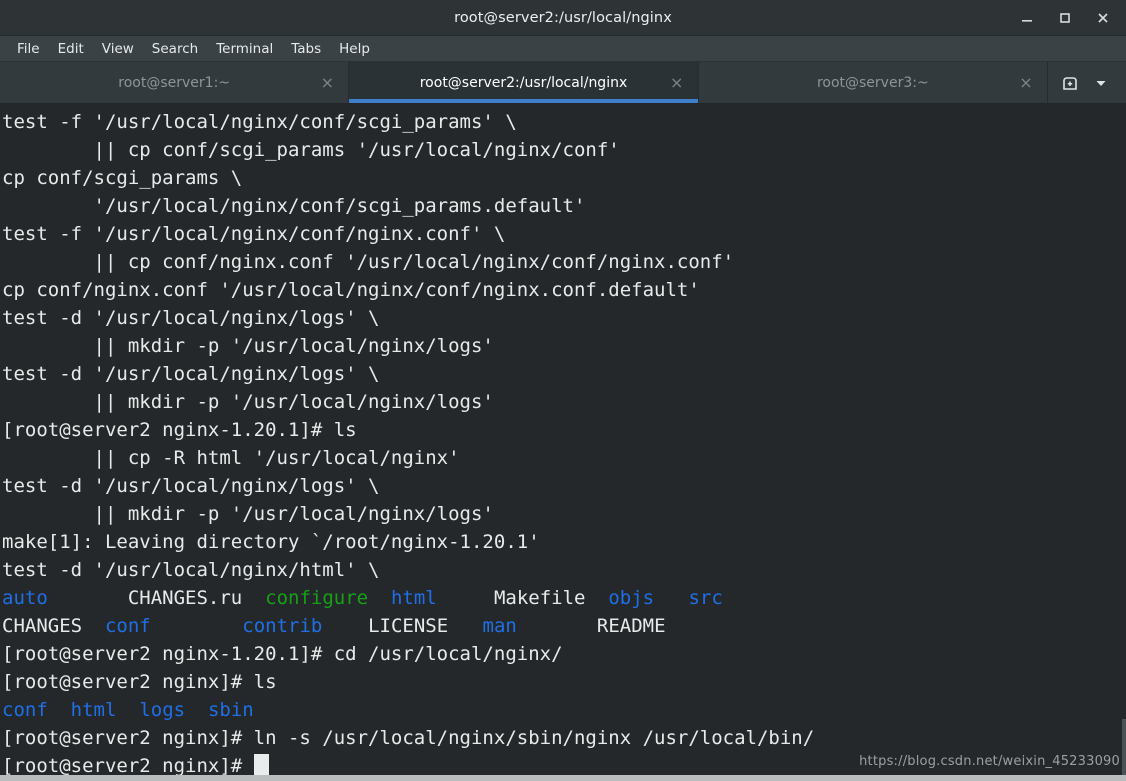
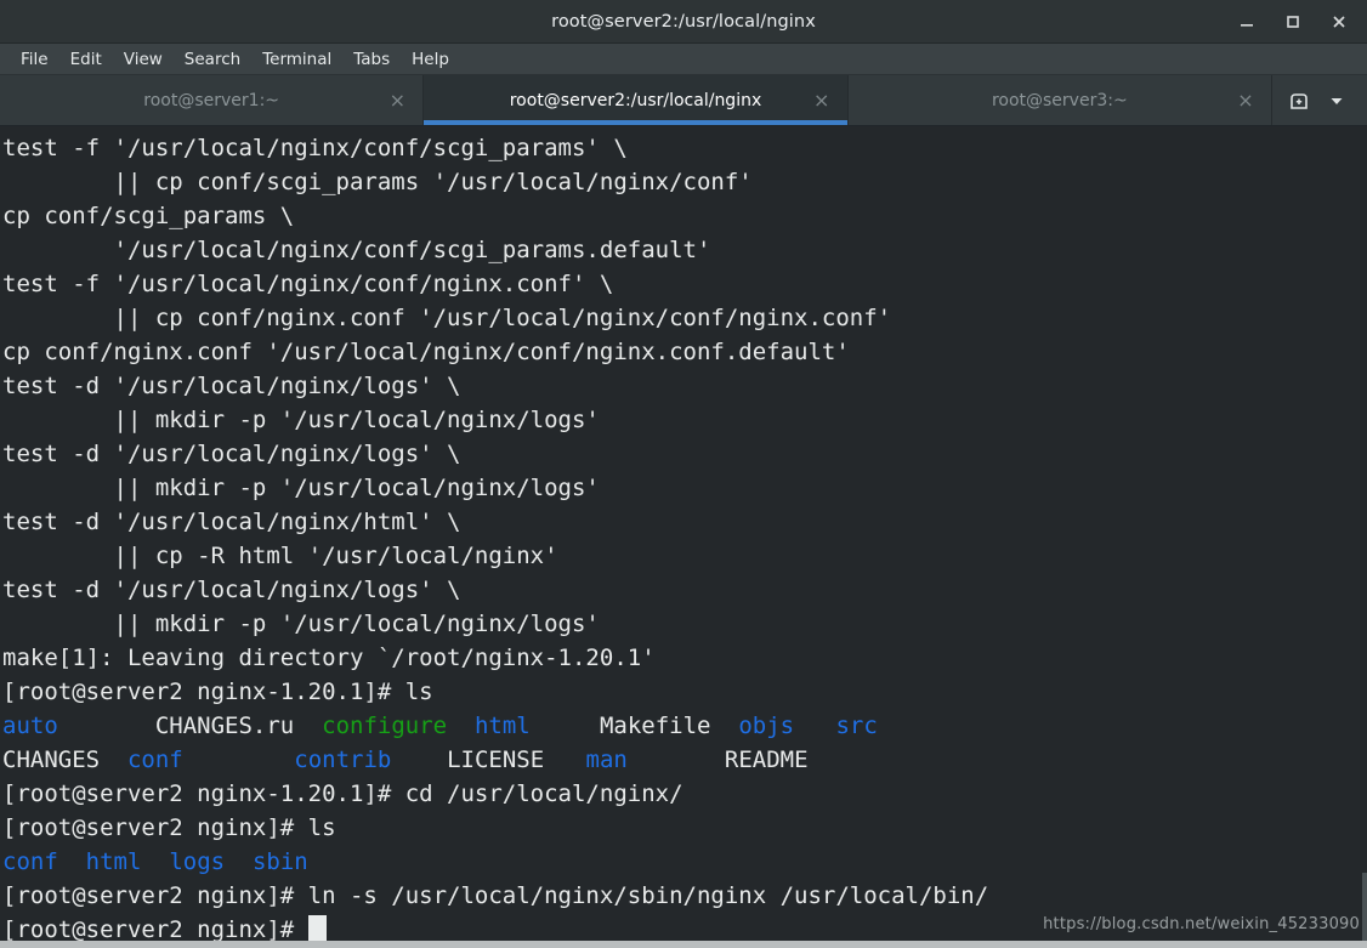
  root@server2:/usr/local/nginx
  File
  Edit
  View
  Search
  Terminal
  Tabs
  Help
  root@server1:~
  ×
  root@server2:/usr/local/nginx
  ×
  root@server3:~
  ×
  test -f '/usr/local/nginx/conf/scgi_params' \
  || cp conf/scgi_params '/usr/local/nginx/conf'
  cp conf/scgi_params \
  '/usr/local/nginx/conf/scgi_params.default'
  test -f '/usr/local/nginx/conf/nginx.conf' \
  || cp conf/nginx.conf '/usr/local/nginx/conf/nginx.conf'
  cp conf/nginx.conf '/usr/local/nginx/conf/nginx.conf.default'
  test -d '/usr/local/nginx/logs' \
  || mkdir -p '/usr/local/nginx/logs'
  test -d '/usr/local/nginx/logs' \
  || mkdir -p '/usr/local/nginx/logs'
- [root@server2 nginx-1.20.1]# ls
+ test -d '/usr/local/nginx/html' \
  || cp -R html '/usr/local/nginx'
  test -d '/usr/local/nginx/logs' \
  || mkdir -p '/usr/local/nginx/logs'
  make[1]: Leaving directory `/root/nginx-1.20.1'
- test -d '/usr/local/nginx/html' \
+ [root@server2 nginx-1.20.1]# ls
  auto CHANGES.ru configure html Makefile objs src
  CHANGES conf contrib LICENSE man README
  [root@server2 nginx-1.20.1]# cd /usr/local/nginx/
  [root@server2 nginx]# ls
  conf html logs sbin
  [root@server2 nginx]# ln -s /usr/local/nginx/sbin/nginx /usr/local/bin/
  [root@server2 nginx]#
  https://blog.csdn.net/weixin_45233090
